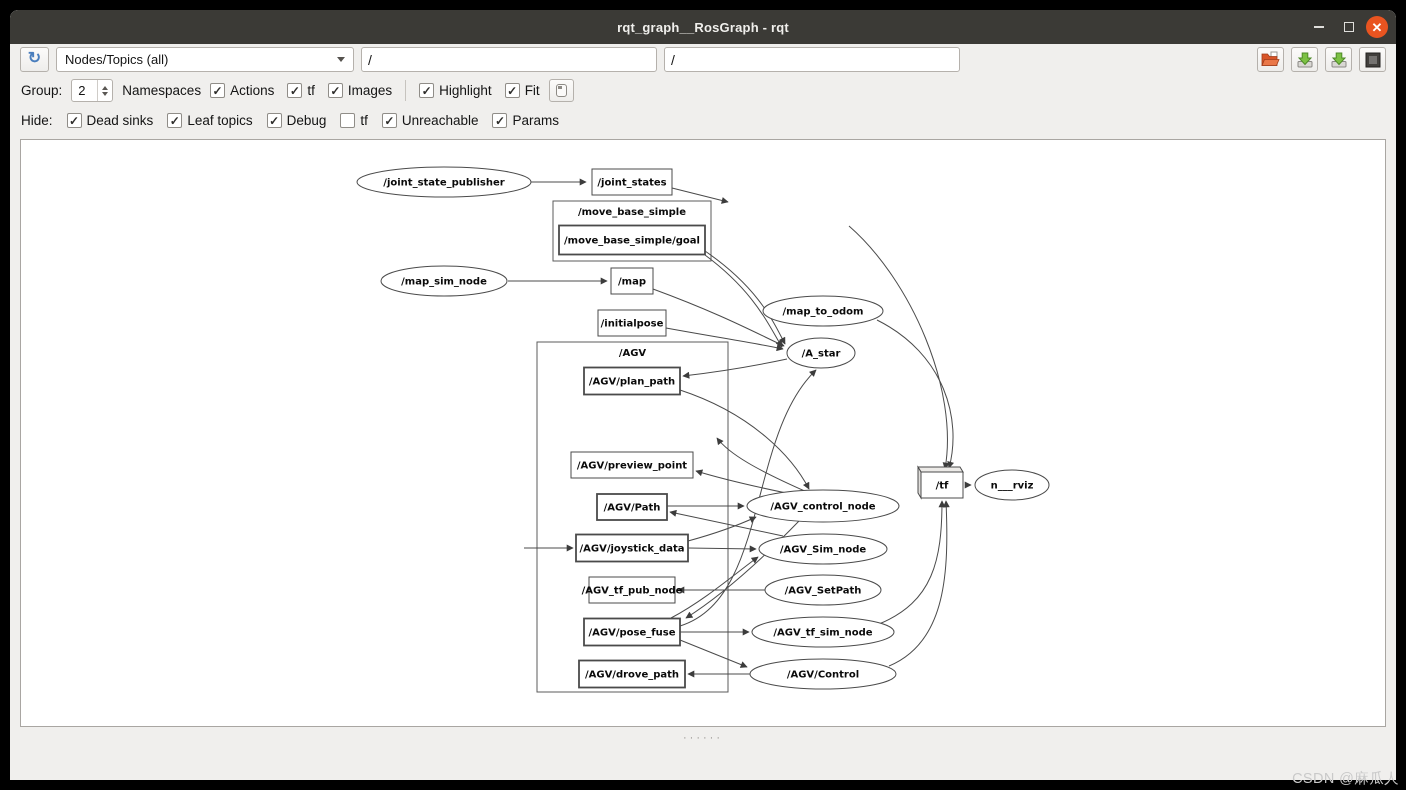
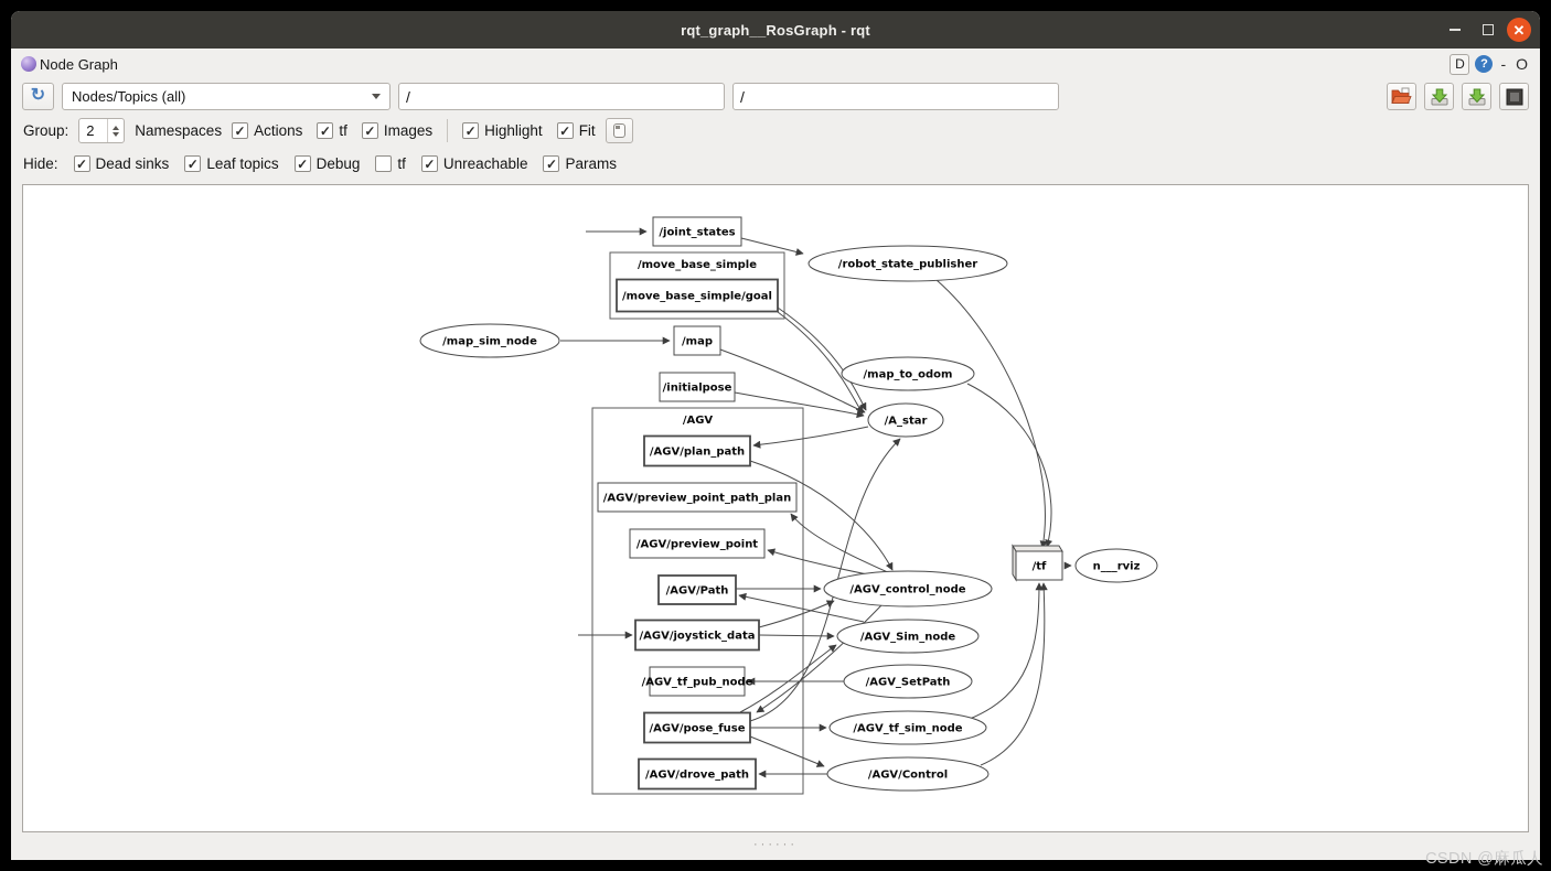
  rqt_graph__RosGraph - rqt
  ✕
+ Node Graph
+ D
+ ?
+ -
+ O
  ↻
  Nodes/Topics (all)
  /
  /
  Group:
  2
  Namespaces
  ✓
  Actions
  ✓
  tf
  ✓
  Images
  ✓
  Highlight
  ✓
  Fit
  Hide:
  ✓
  Dead sinks
  ✓
  Leaf topics
  ✓
  Debug
  tf
  ✓
  Unreachable
  ✓
  Params
  /move_base_simple
  /AGV
- /joint_state_publisher
  /joint_states
+ /robot_state_publisher
  /move_base_simple/goal
  /map_sim_node
  /map
  /map_to_odom
  /initialpose
  /A_star
  /AGV/plan_path
+ /AGV/preview_point_path_plan
  /AGV/preview_point
  /AGV/Path
  /AGV_control_node
  /AGV/joystick_data
  /AGV_Sim_node
  /AGV_tf_pub_node
  /AGV_SetPath
  /AGV/pose_fuse
  /AGV_tf_sim_node
  /AGV/drove_path
  /AGV/Control
  /tf
  n___rviz
  ······
  CSDN @麻瓜人
